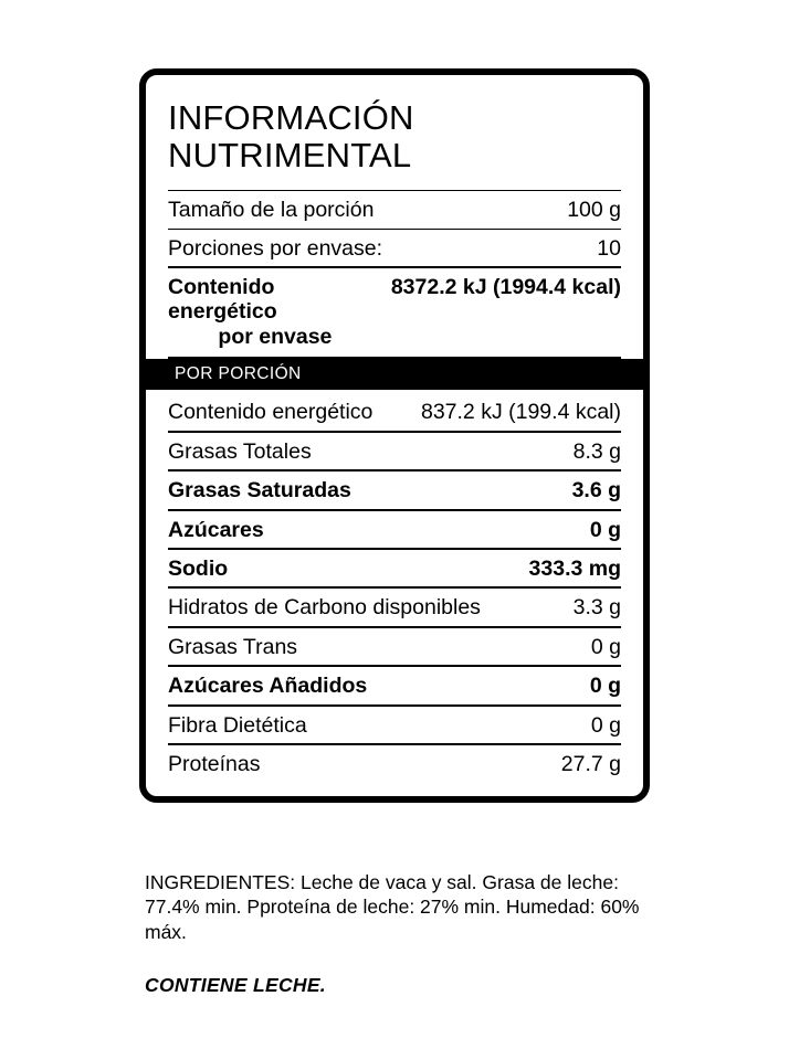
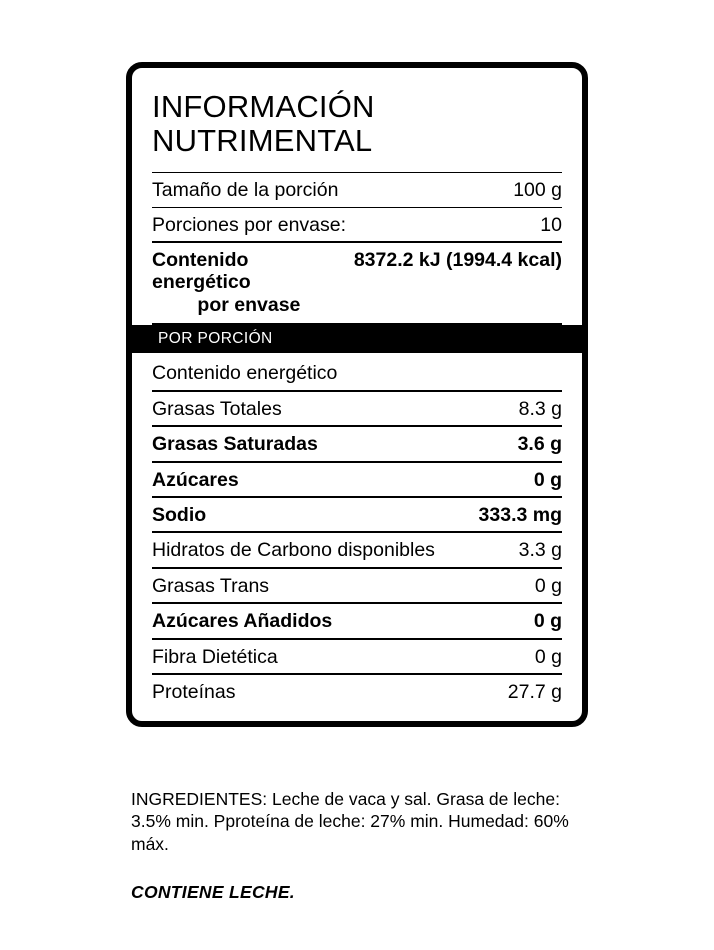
  INFORMACIÓN NUTRIMENTAL
  Tamaño de la porción
  100 g
  Porciones por envase:
  10
  Contenido energético
  por envase
  8372.2 kJ (1994.4 kcal)
  POR PORCIÓN
  Contenido energético
- 837.2 kJ (199.4 kcal)
  Grasas Totales
  8.3 g
  Grasas Saturadas
  3.6 g
  Azúcares
  0 g
  Sodio
  333.3 mg
  Hidratos de Carbono disponibles
  3.3 g
  Grasas Trans
  0 g
  Azúcares Añadidos
  0 g
  Fibra Dietética
  0 g
  Proteínas
  27.7 g
- INGREDIENTES: Leche de vaca y sal. Grasa de leche: 77.4% min. Pproteína de leche: 27% min. Humedad: 60% máx.
+ INGREDIENTES: Leche de vaca y sal. Grasa de leche: 3.5% min. Pproteína de leche: 27% min. Humedad: 60% máx.
  CONTIENE LECHE.
